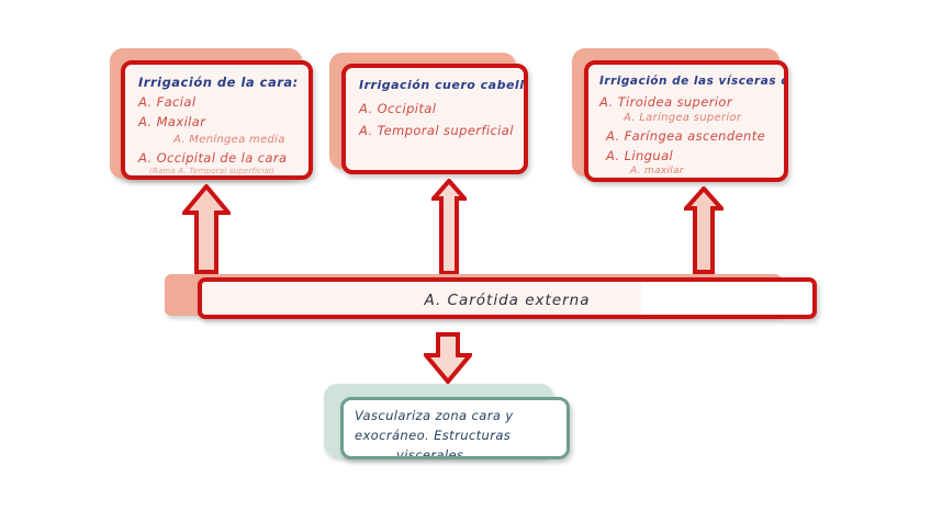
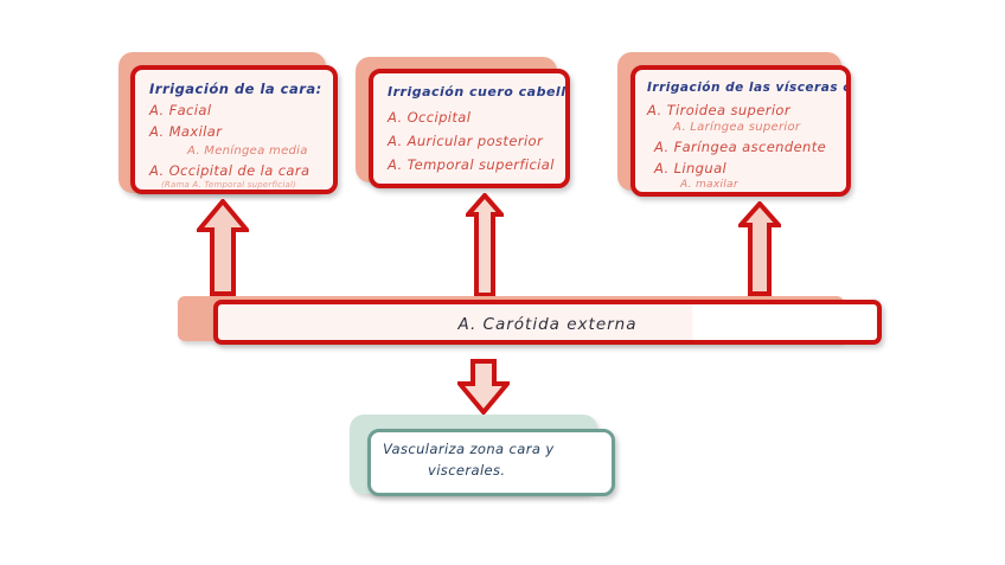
  Irrigación de la cara:
  A. Facial
  A. Maxilar
  A. Meníngea media
  A. Occipital de la cara
  (Rama A. Temporal superficial)
  Irrigación cuero cabell
  A. Occipital
+ A. Auricular posterior
  A. Temporal superficial
  Irrigación de las vísceras
  A. Tiroidea superior
  A. Laríngea superior
  A. Faríngea ascendente
  A. Lingual
  A. maxilar
  A. Carótida externa
  Vasculariza zona cara y
- exocráneo. Estructuras
  viscerales.
